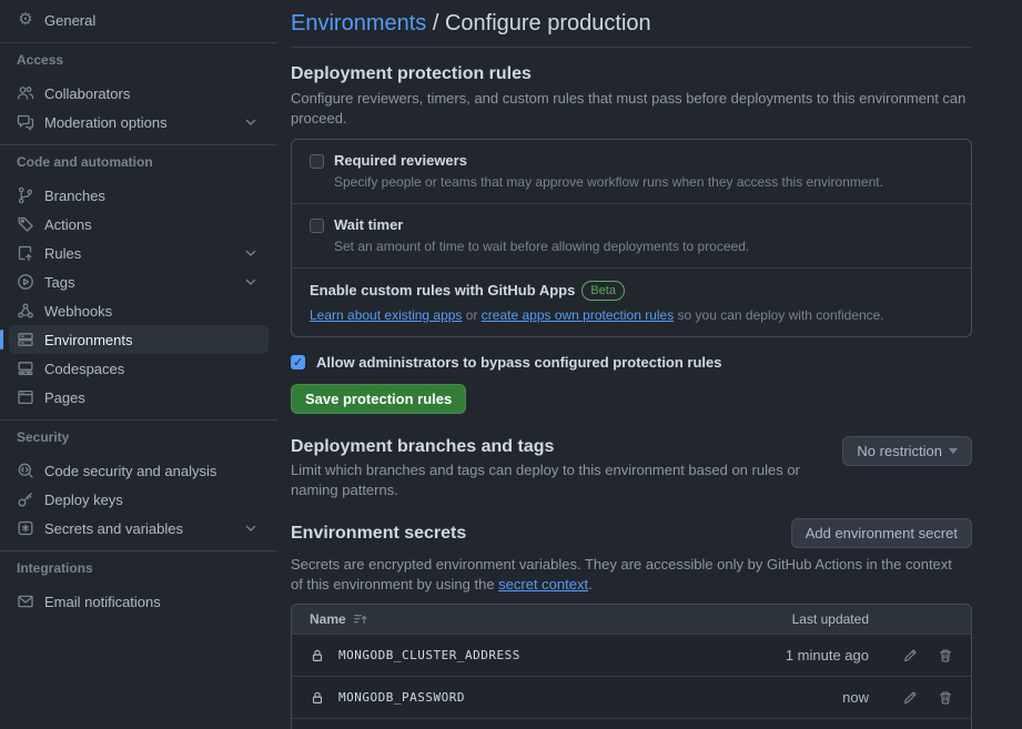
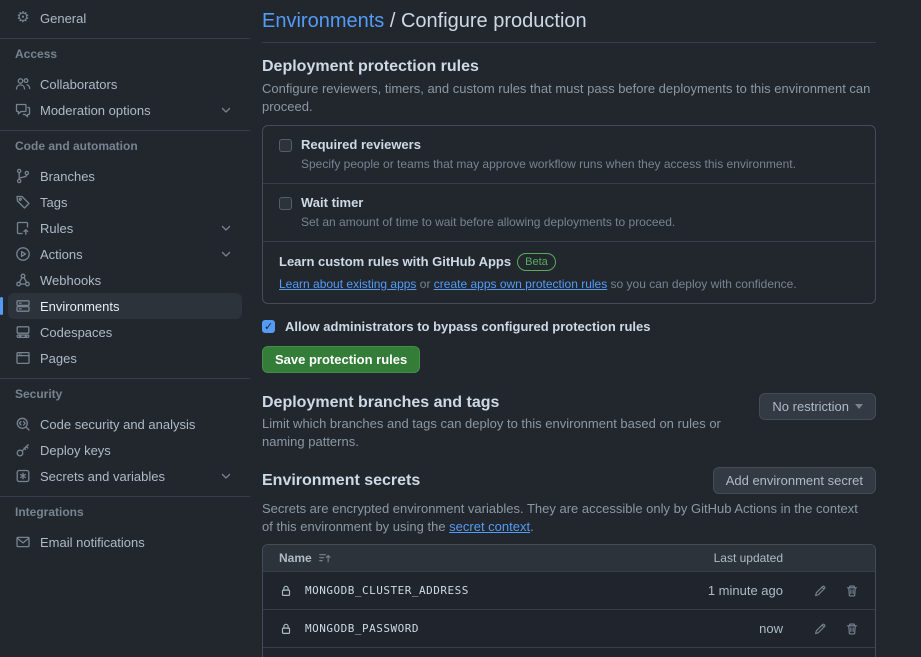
  ⚙
  General
  Access
  Collaborators
  Moderation options
  Code and automation
  Branches
- Actions
+ Tags
  Rules
- Tags
+ Actions
  Webhooks
  Environments
  Codespaces
  Pages
  Security
  Code security and analysis
  Deploy keys
  Secrets and variables
  Integrations
  Email notifications
  Environments / Configure production
  Deployment protection rules
  Configure reviewers, timers, and custom rules that must pass before deployments to this environment can proceed.
  Required reviewers
  Specify people or teams that may approve workflow runs when they access this environment.
  Wait timer
  Set an amount of time to wait before allowing deployments to proceed.
- Enable custom rules with GitHub Apps Beta
+ Learn custom rules with GitHub Apps Beta
  Learn about existing apps or create apps own protection rules so you can deploy with confidence.
  Allow administrators to bypass configured protection rules
  Save protection rules
  Deployment branches and tags
  Limit which branches and tags can deploy to this environment based on rules or naming patterns.
  No restriction
  Environment secrets
  Add environment secret
  Secrets are encrypted environment variables. They are accessible only by GitHub Actions in the context of this environment by using the secret context.
  Name
  Last updated
  MONGODB_CLUSTER_ADDRESS
  1 minute ago
  MONGODB_PASSWORD
  now
